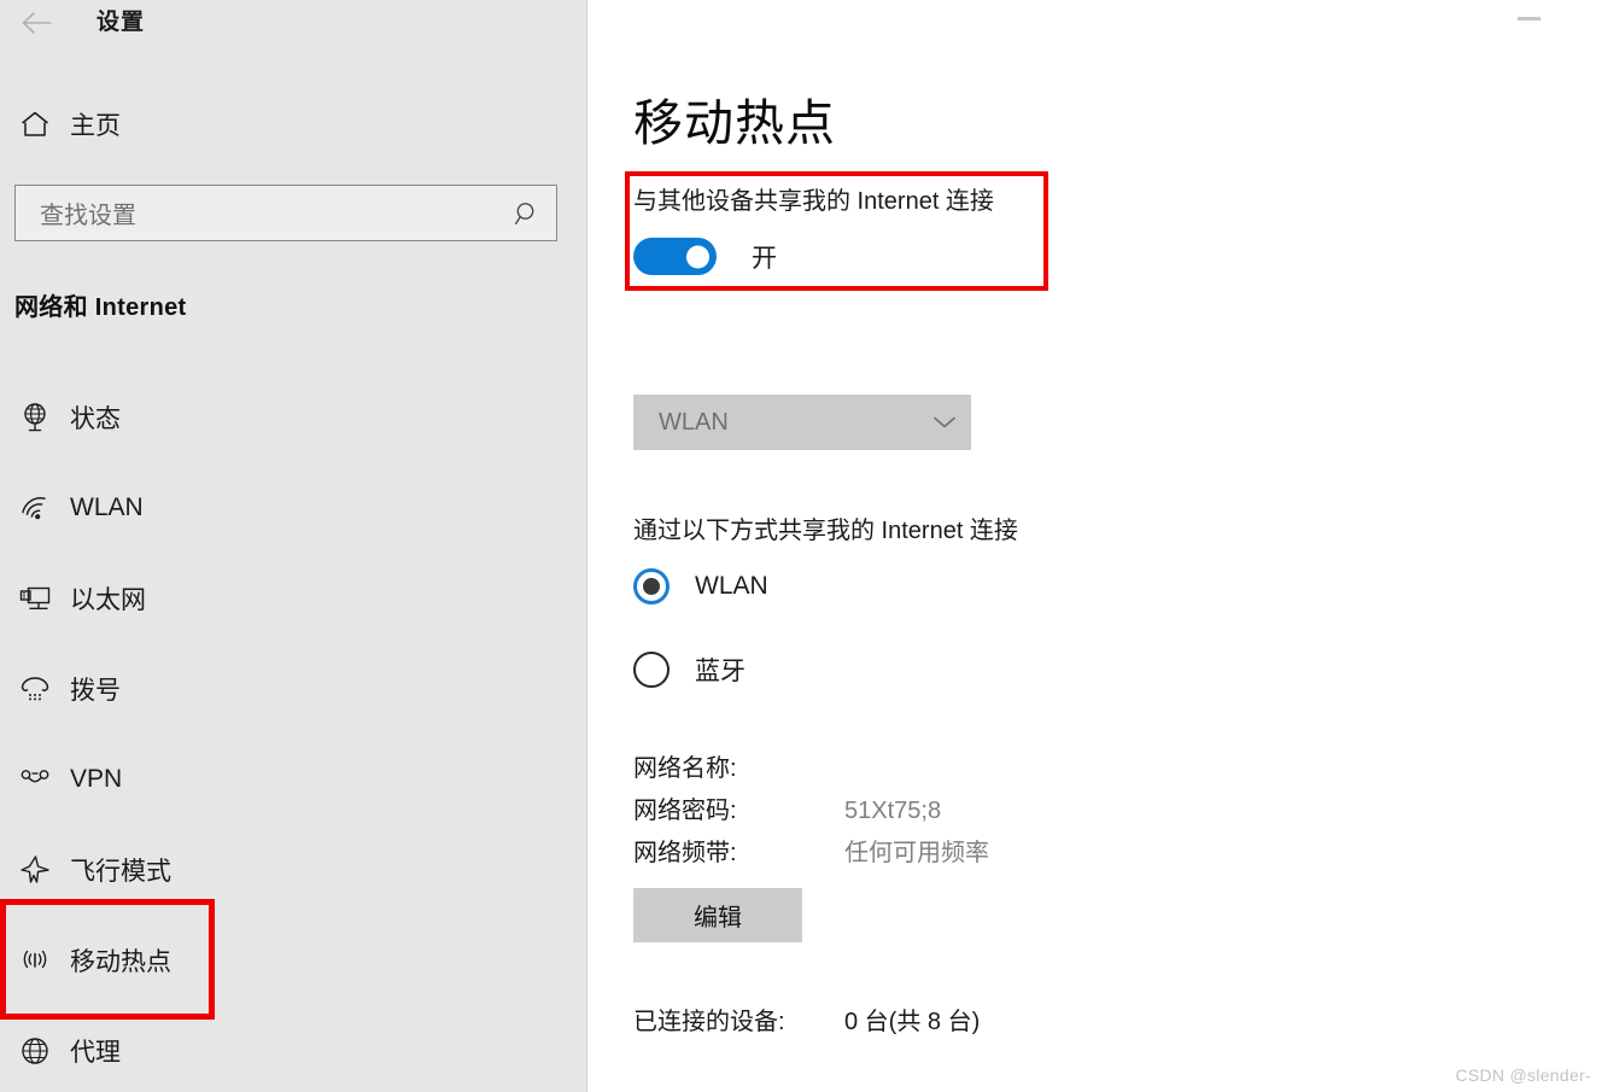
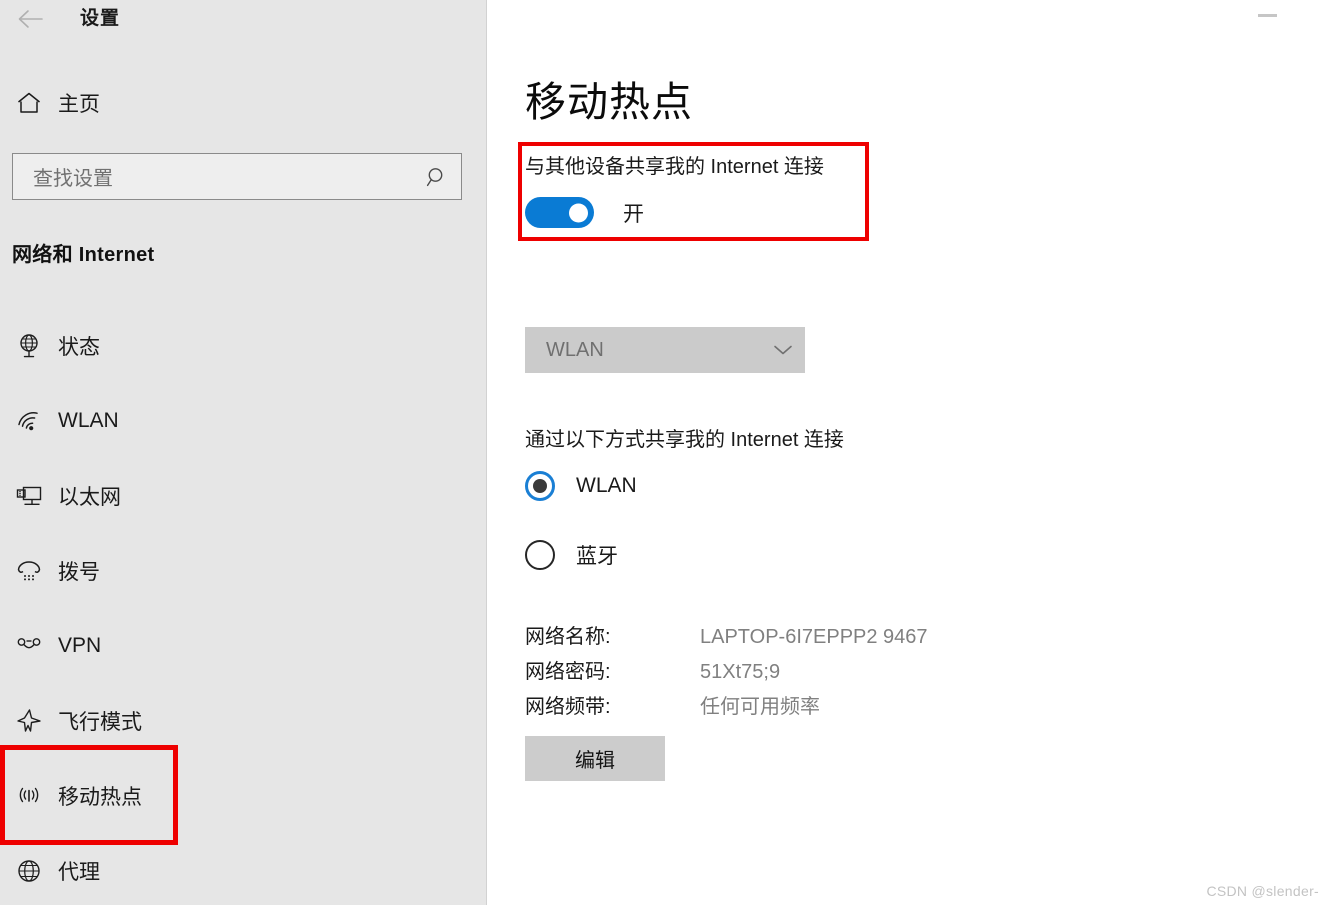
  设置
  主页
  查找设置
  网络和 Internet
  状态
  WLAN
  以太网
  拨号
  VPN
  飞行模式
  移动热点
  代理
  移动热点
  与其他设备共享我的 Internet 连接
  开
  WLAN
  通过以下方式共享我的 Internet 连接
  WLAN
  蓝牙
  网络名称:
+ LAPTOP-6I7EPPP2 9467
  网络密码:
- 51Xt75;8
+ 51Xt75;9
  网络频带:
  任何可用频率
  编辑
- 已连接的设备:
- 0 台(共 8 台)
  CSDN @slender-
